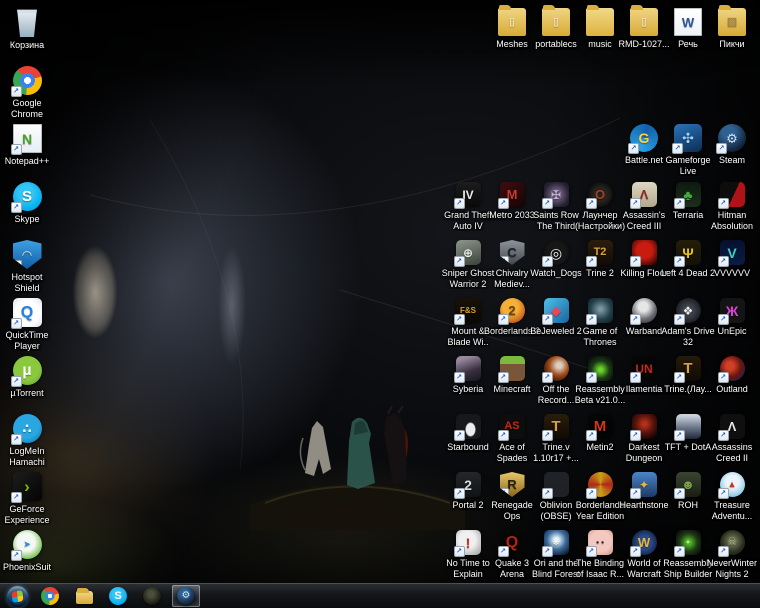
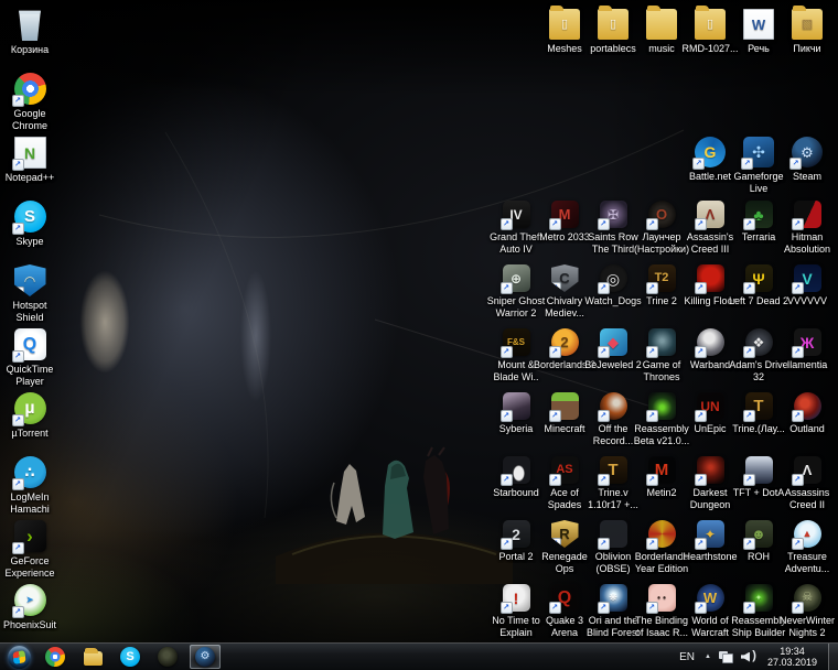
  Корзина
  Google Chrome
  N
  Notepad++
  S
  Skype
  ◠
  Hotspot Shield
  Q
  QuickTime Player
  µ
  µTorrent
  ∴
  LogMeIn Hamachi
  ›
  GeForce Experience
  ➤
  PhoenixSuit
  ▯
  Meshes
  ▯
  portablecs
  music
  ▯
  RMD-1027...
  W
  Речь
  ▧
  Пикчи
  G
  Battle.net
  ✣
  Gameforge Live
  ⚙
  Steam
  IV
  Grand Theft Auto IV
  M
  Metro 2033
  ✠
  Saints Row The Third
  O
  Лаунчер (Настройки)
  Λ
  Assassin's Creed III
  ♣
  Terraria
  Hitman Absolution
  ⊕
  Sniper Ghost Warrior 2
  C
  Chivalry Mediev...
  ◎
  Watch_Dogs
  T2
  Trine 2
  Killing Floor
  Ψ
- Left 4 Dead 2
+ Left 7 Dead 2
  V
  VVVVVV
  F&S
  Mount & Blade Wi..
  2
  Borderlands 2
  ◆
  BeJeweled 2
  Game of Thrones
  Warband
  ❖
  Adam's Drive 32
  Ж
- UnEpic
+ Ilamentia
  Syberia
  Minecraft
  Off the Record...
  Reassembly Beta v21.0...
  UN
- Ilamentia
+ UnEpic
  T
  Trine.(Лау...
  Outland
  Starbound
  AS
  Ace of Spades
  T
  Trine.v 1.10r17 +...
  M
  Metin2
  Darkest Dungeon
  TFT + DotA
  Λ
  Assassins Creed II
  2
  Portal 2
  R
  Renegade Ops
  Oblivion (OBSE)
  Borderlands Year Edition
  ✦
  Hearthstone
  ☻
  ROH
  ▲
  Treasure Adventu...
  !
  No Time to Explain
  Q
  Quake 3 Arena
  ❋
  Ori and the Blind Forest
  • •
  The Binding of Isaac R...
  W
  World of Warcraft
  ✦
  Reassembly Ship Builder
  ☠
  NeverWinter Nights 2
  S
  ⚙
+ EN
+ 19:34
+ 27.03.2019
